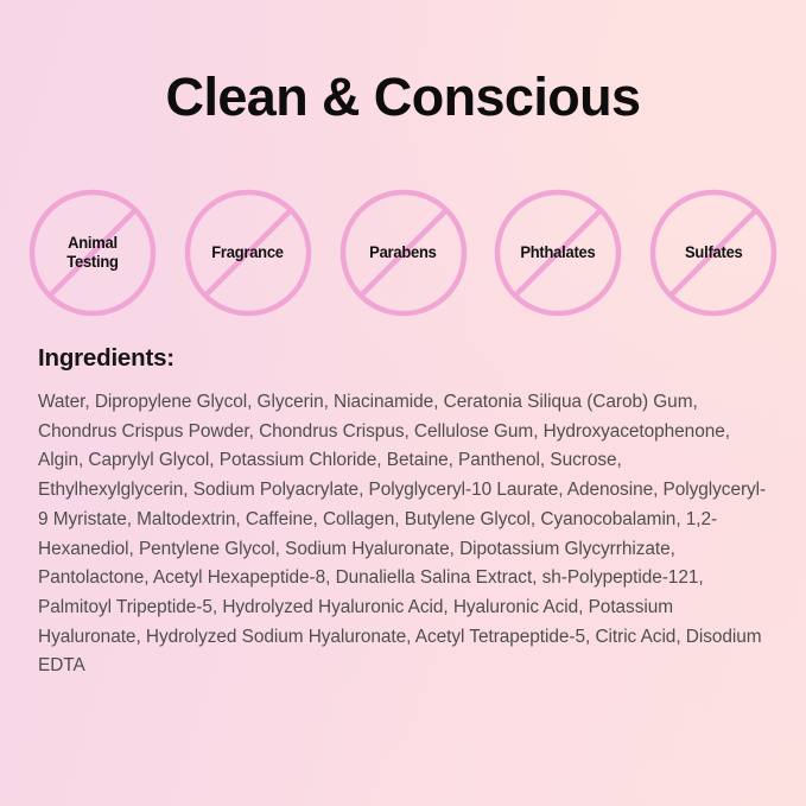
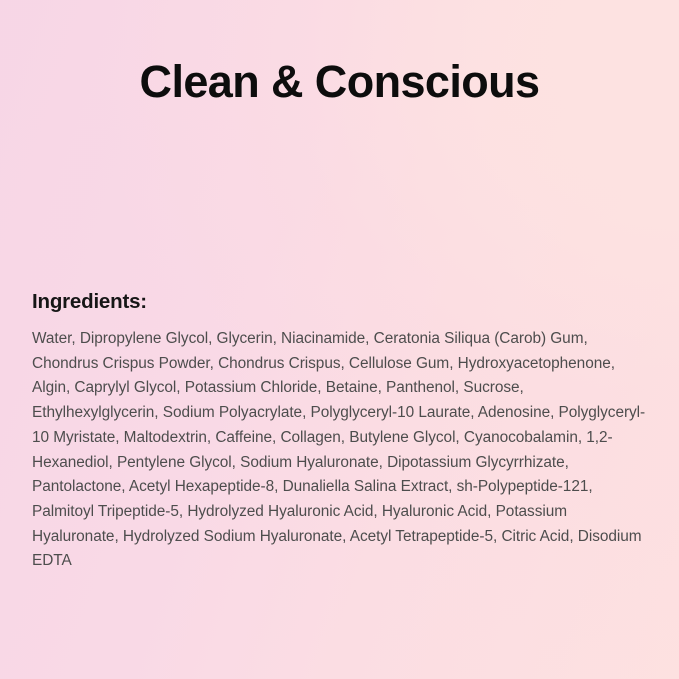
  Clean & Conscious
- Animal Testing
- Fragrance
- Parabens
- Phthalates
- Sulfates
  Ingredients:
- Water, Dipropylene Glycol, Glycerin, Niacinamide, Ceratonia Siliqua (Carob) Gum, Chondrus Crispus Powder, Chondrus Crispus, Cellulose Gum, Hydroxyacetophenone, Algin, Caprylyl Glycol, Potassium Chloride, Betaine, Panthenol, Sucrose, Ethylhexylglycerin, Sodium Polyacrylate, Polyglyceryl-10 Laurate, Adenosine, Polyglyceryl-9 Myristate, Maltodextrin, Caffeine, Collagen, Butylene Glycol, Cyanocobalamin, 1,2-Hexanediol, Pentylene Glycol, Sodium Hyaluronate, Dipotassium Glycyrrhizate, Pantolactone, Acetyl Hexapeptide-8, Dunaliella Salina Extract, sh-Polypeptide-121, Palmitoyl Tripeptide-5, Hydrolyzed Hyaluronic Acid, Hyaluronic Acid, Potassium Hyaluronate, Hydrolyzed Sodium Hyaluronate, Acetyl Tetrapeptide-5, Citric Acid, Disodium EDTA
+ Water, Dipropylene Glycol, Glycerin, Niacinamide, Ceratonia Siliqua (Carob) Gum, Chondrus Crispus Powder, Chondrus Crispus, Cellulose Gum, Hydroxyacetophenone, Algin, Caprylyl Glycol, Potassium Chloride, Betaine, Panthenol, Sucrose, Ethylhexylglycerin, Sodium Polyacrylate, Polyglyceryl-10 Laurate, Adenosine, Polyglyceryl-10 Myristate, Maltodextrin, Caffeine, Collagen, Butylene Glycol, Cyanocobalamin, 1,2-Hexanediol, Pentylene Glycol, Sodium Hyaluronate, Dipotassium Glycyrrhizate, Pantolactone, Acetyl Hexapeptide-8, Dunaliella Salina Extract, sh-Polypeptide-121, Palmitoyl Tripeptide-5, Hydrolyzed Hyaluronic Acid, Hyaluronic Acid, Potassium Hyaluronate, Hydrolyzed Sodium Hyaluronate, Acetyl Tetrapeptide-5, Citric Acid, Disodium EDTA
